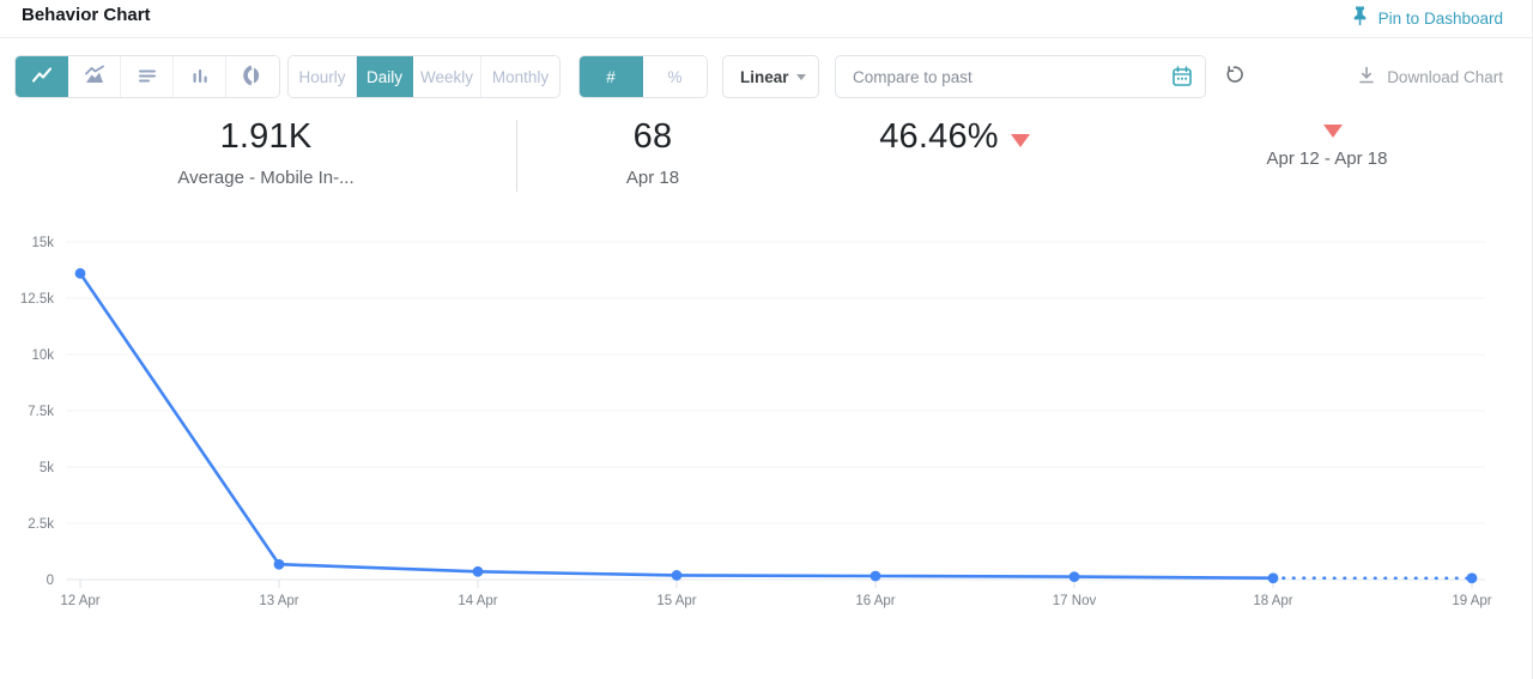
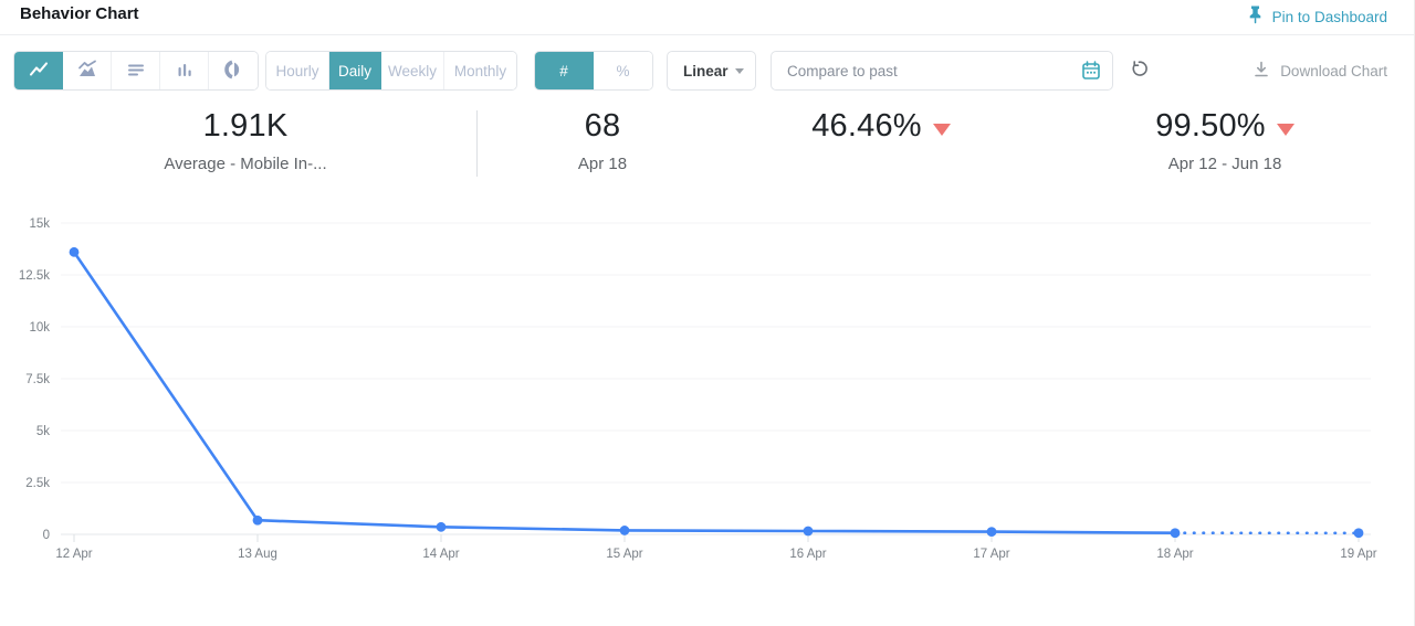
  Behavior Chart
  Pin to Dashboard
  Hourly
  Daily
  Weekly
  Monthly
  #
  %
  Linear
  Compare to past
  Download Chart
  1.91K
  Average - Mobile In-...
  68
  Apr 18
  46.46%
+ 99.50%
- Apr 12 - Apr 18
+ Apr 12 - Jun 18
  0
  2.5k
  5k
  7.5k
  10k
  12.5k
  15k
  12 Apr
- 13 Apr
+ 13 Aug
  14 Apr
  15 Apr
  16 Apr
- 17 Nov
+ 17 Apr
  18 Apr
  19 Apr
